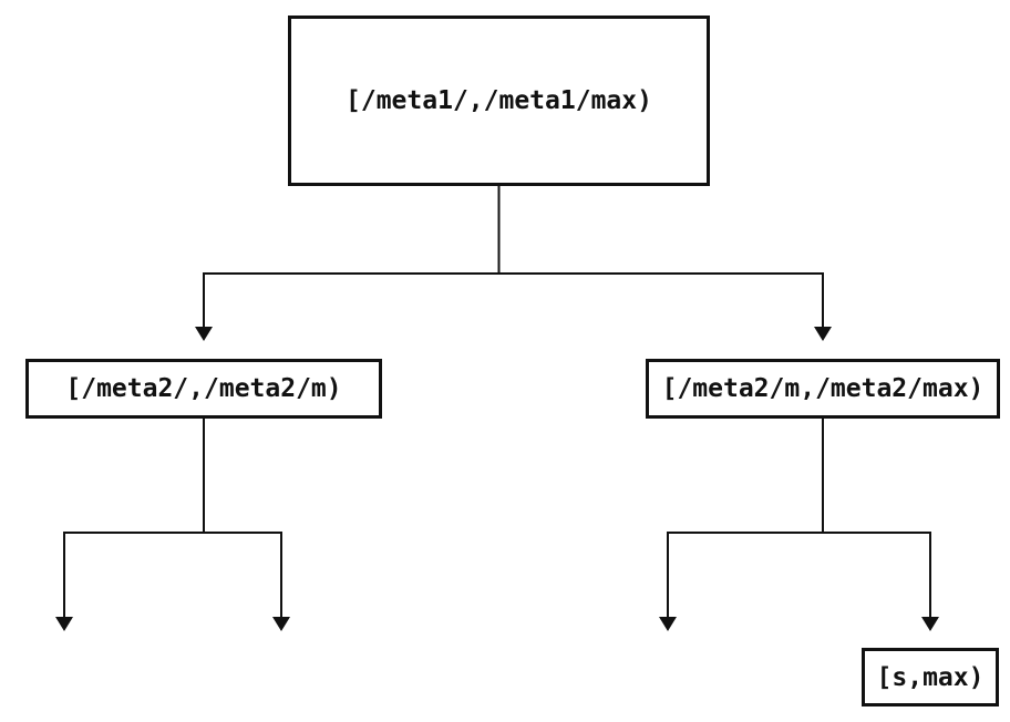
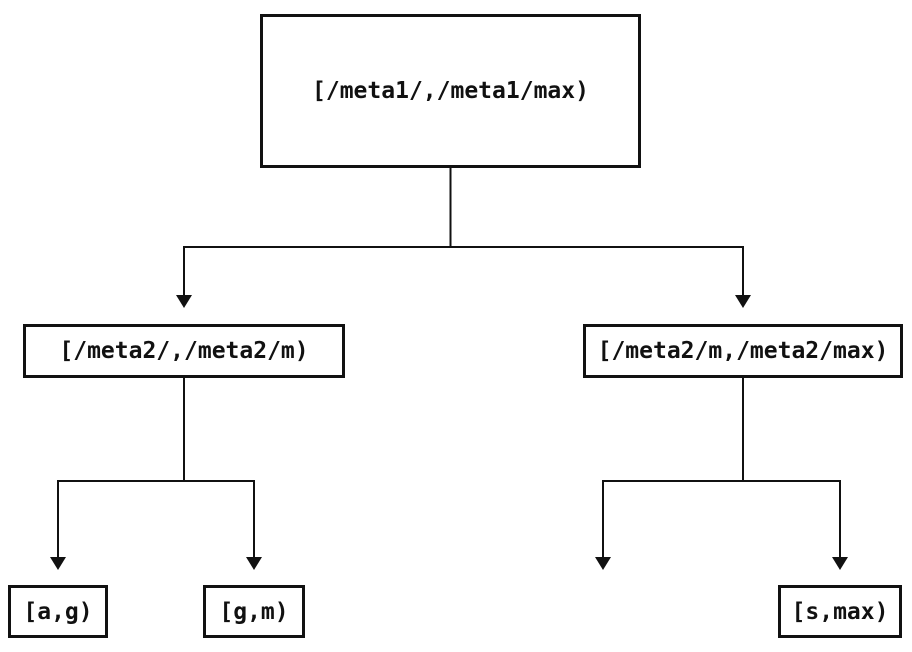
  [/meta1/,/meta1/max)
  [/meta2/,/meta2/m)
  [/meta2/m,/meta2/max)
+ [a,g)
+ [g,m)
  [s,max)
